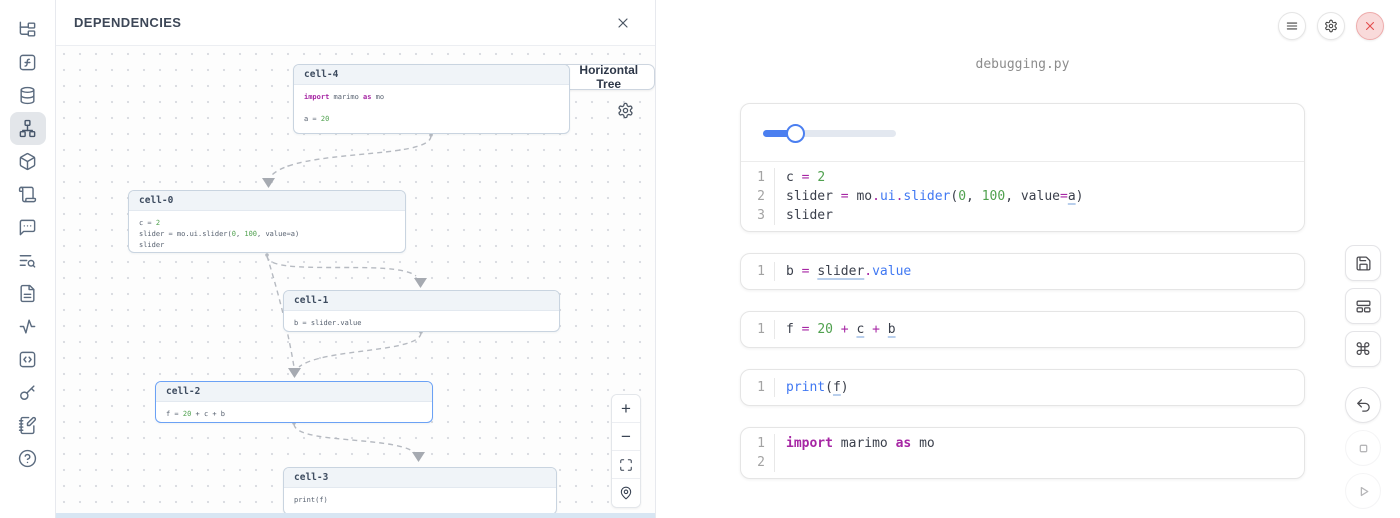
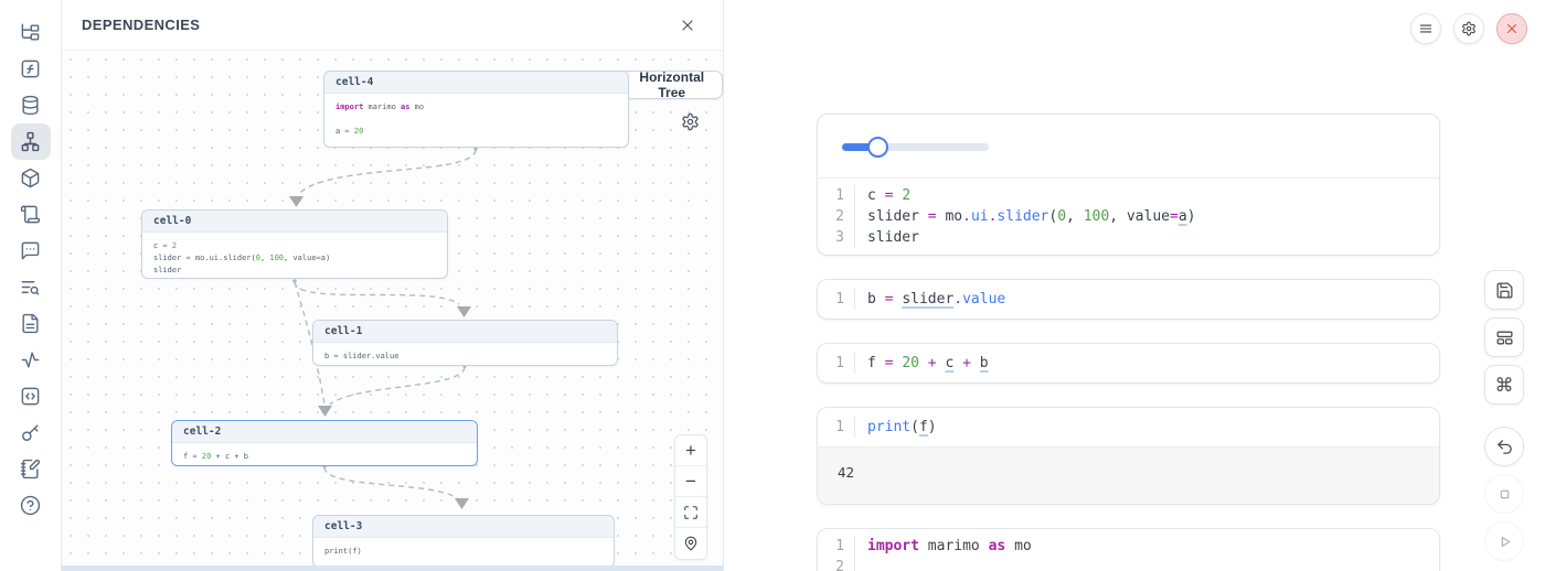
  DEPENDENCIES
  Horizontal Tree
  +
  −
  cell-4
  import marimo as mo
  a = 20
  cell-0
  c = 2
  slider = mo.ui.slider(0, 100, value=a)
  slider
  cell-1
  b = slider.value
  cell-2
  f = 20 + c + b
  cell-3
  print(f)
- debugging.py
  1
  2
  3
  c = 2
  slider = mo.ui.slider(0, 100, value=a)
  slider
  1
  b = slider.value
  1
  f = 20 + c + b
  1
  print(f)
+ 42
  1
  2
  import marimo as mo
  ⌘
